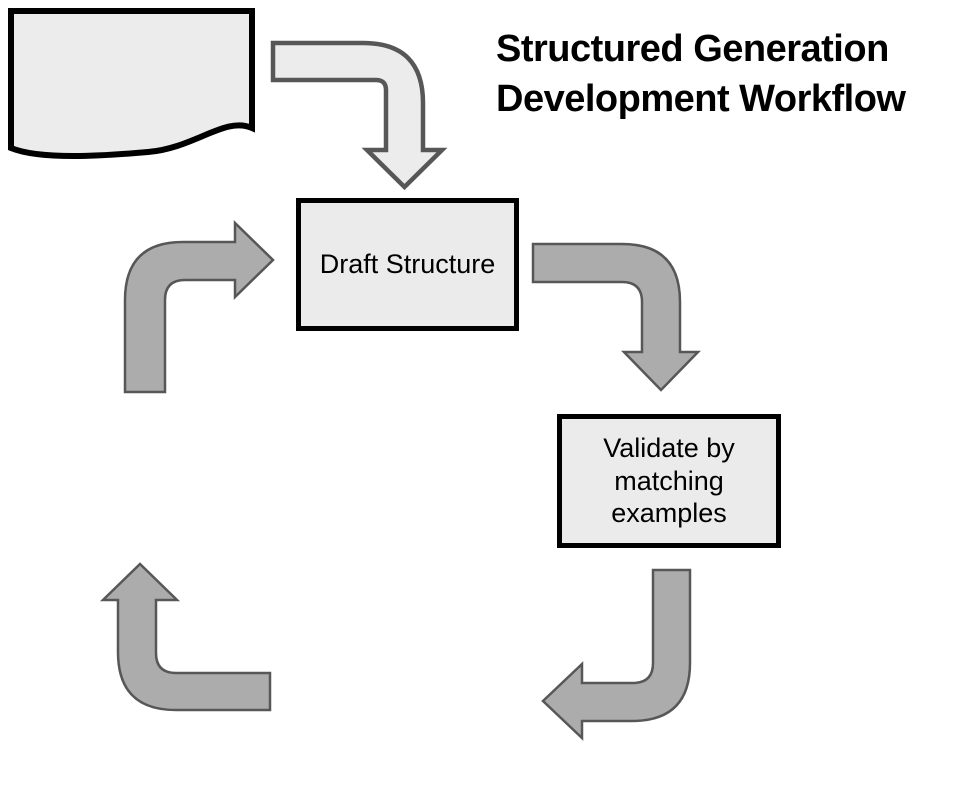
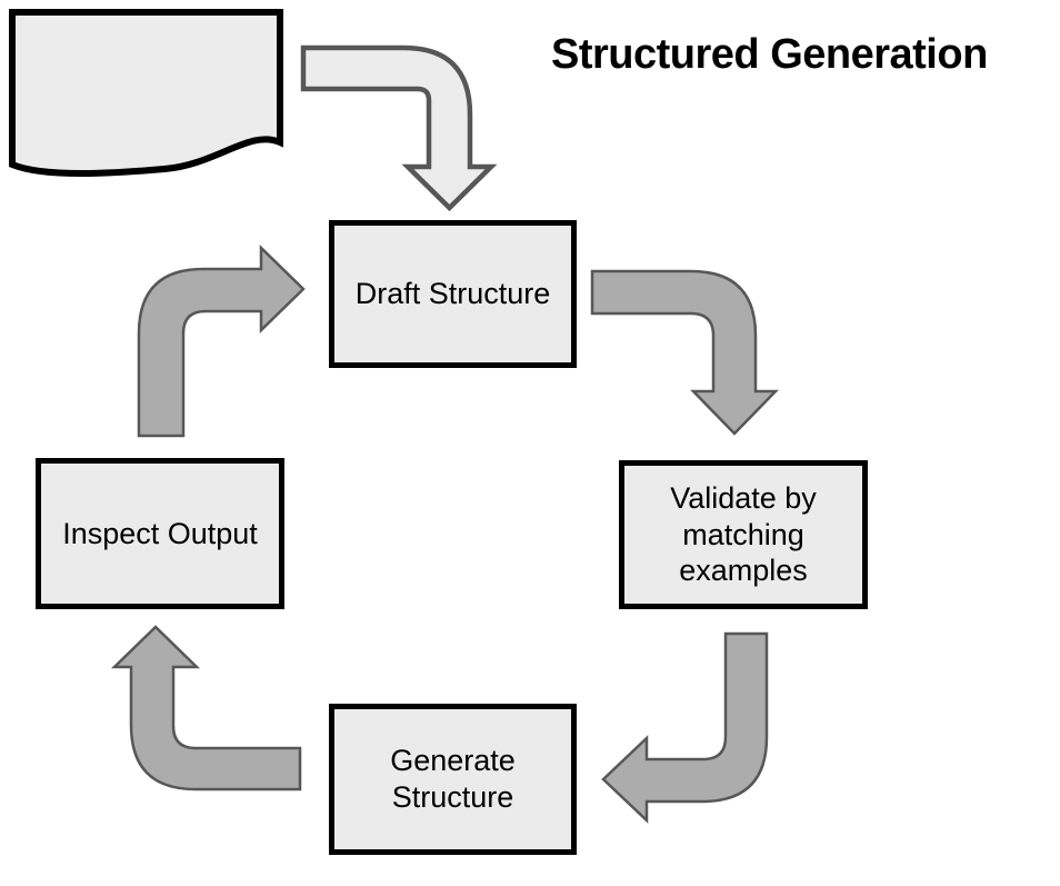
  Draft Structure
  Validate by matching examples
+ Generate Structure
+ Inspect Output
  Structured Generation
- Development Workflow
